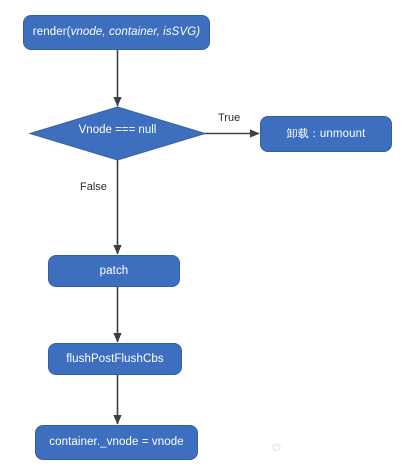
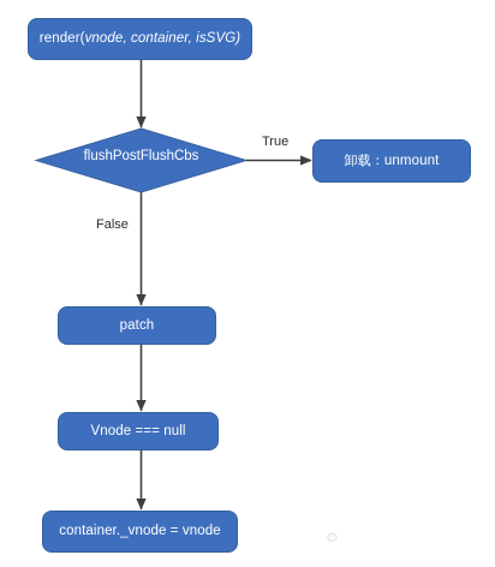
  render(vnode, container, isSVG)
- Vnode === null
+ flushPostFlushCbs
  卸载：unmount
  patch
- flushPostFlushCbs
+ Vnode === null
  container._vnode = vnode
  True
  False
